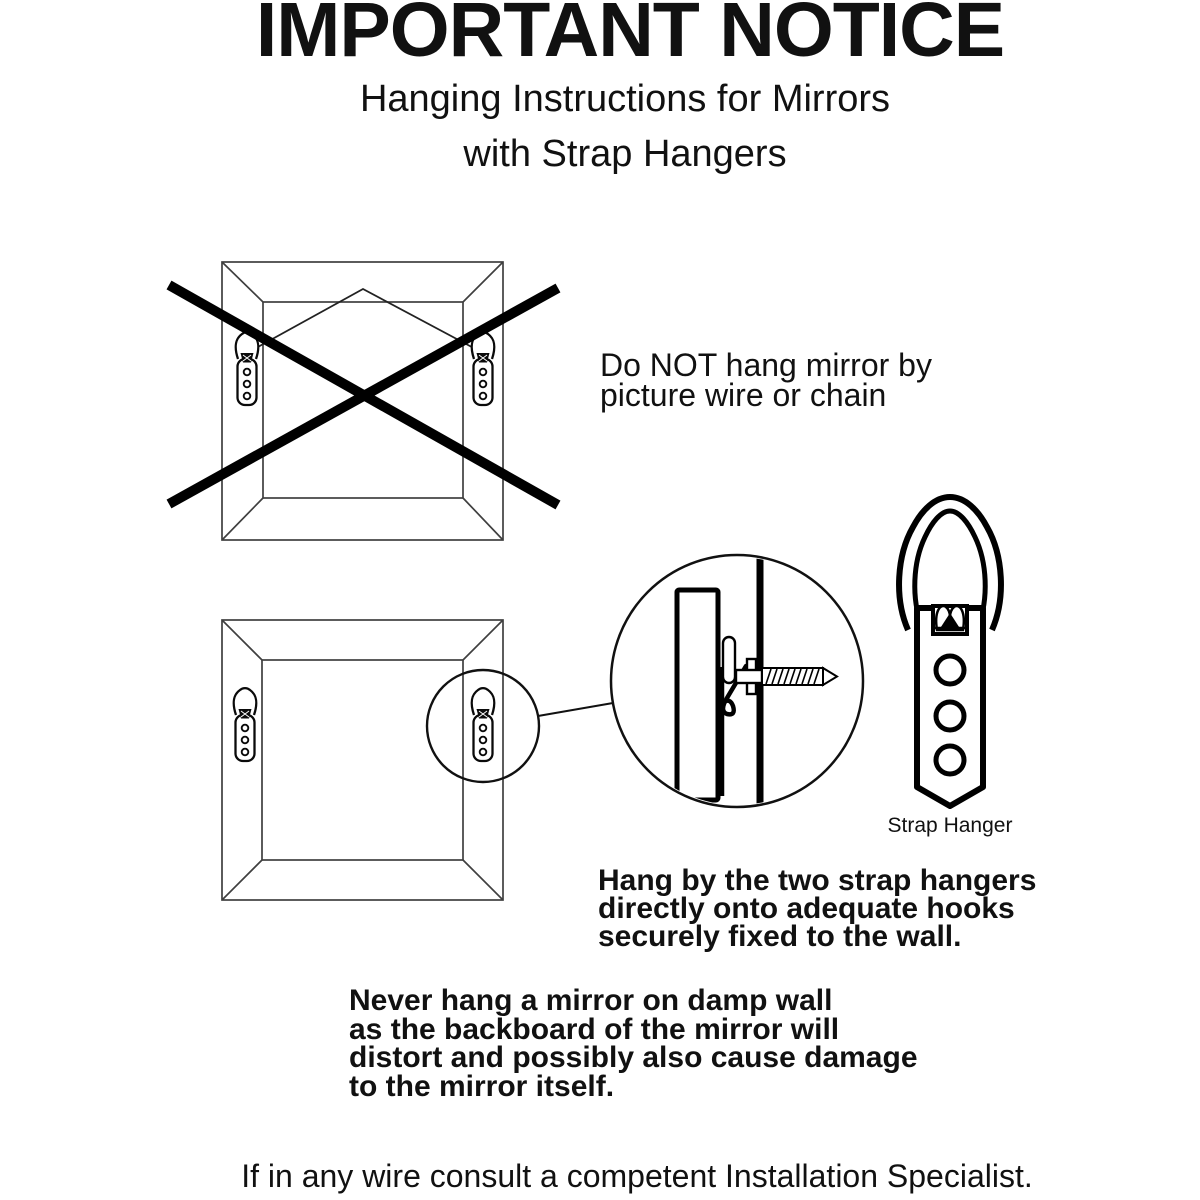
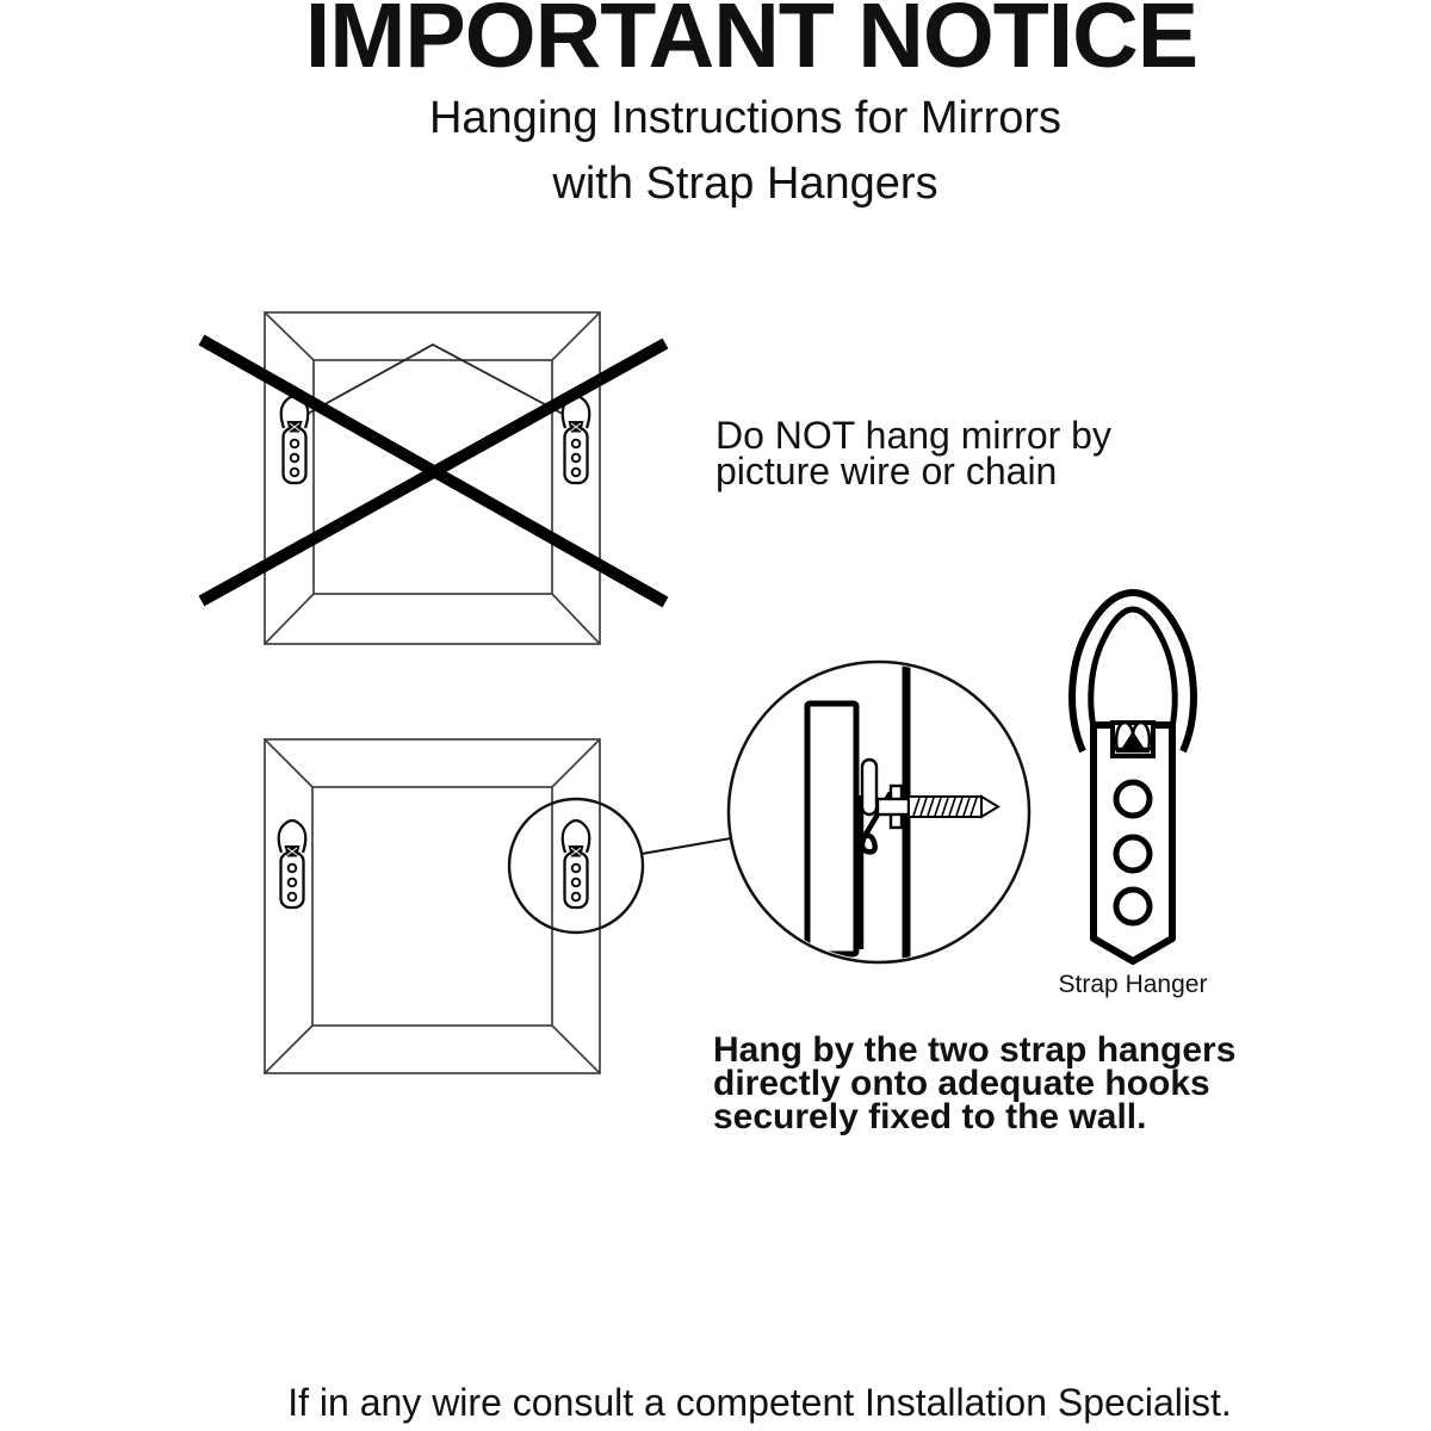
  IMPORTANT NOTICE
  Hanging Instructions for Mirrors
  with Strap Hangers
  Do NOT hang mirror by
  picture wire or chain
  Strap Hanger
  Hang by the two strap hangers
  directly onto adequate hooks
  securely fixed to the wall.
- Never hang a mirror on damp wall
- as the backboard of the mirror will
- distort and possibly also cause damage
- to the mirror itself.
  If in any wire consult a competent Installation Specialist.
